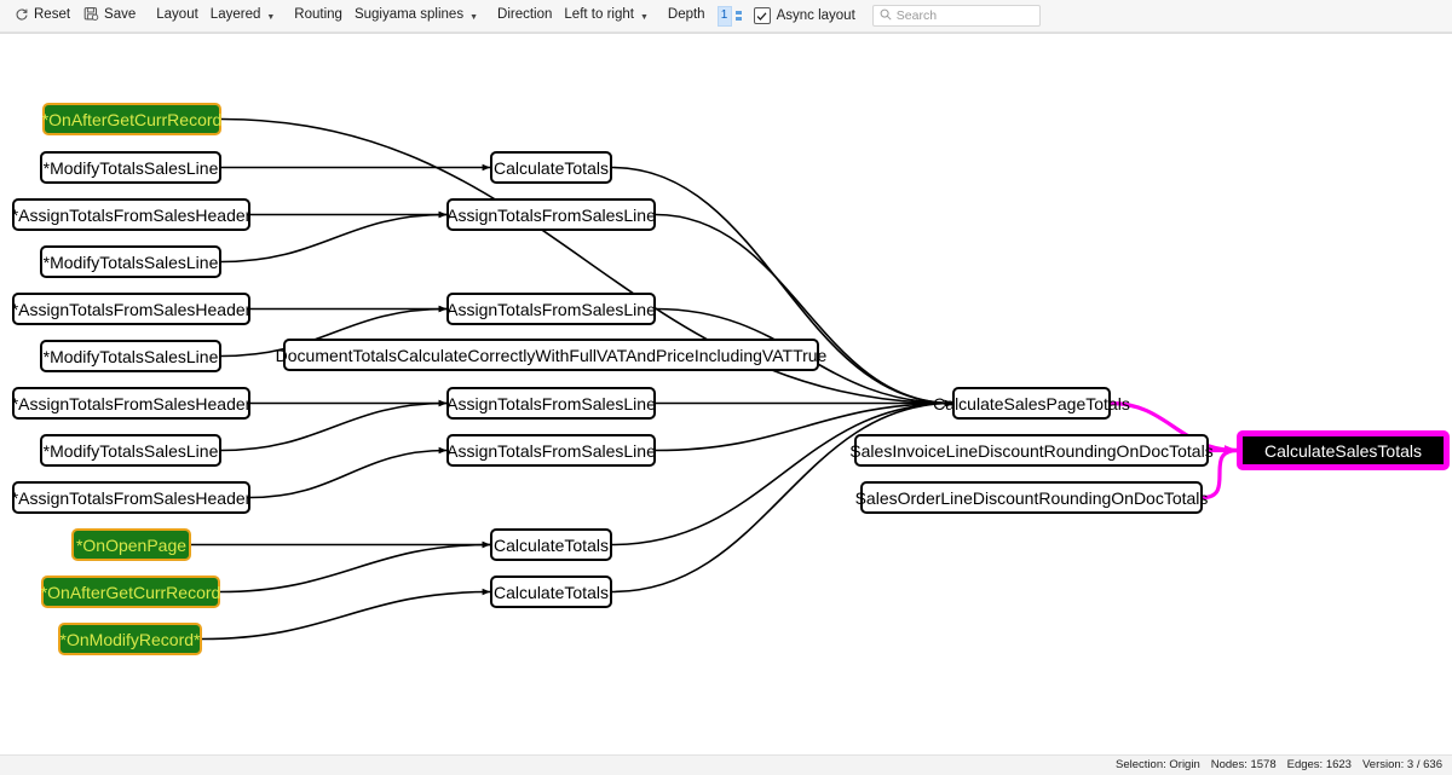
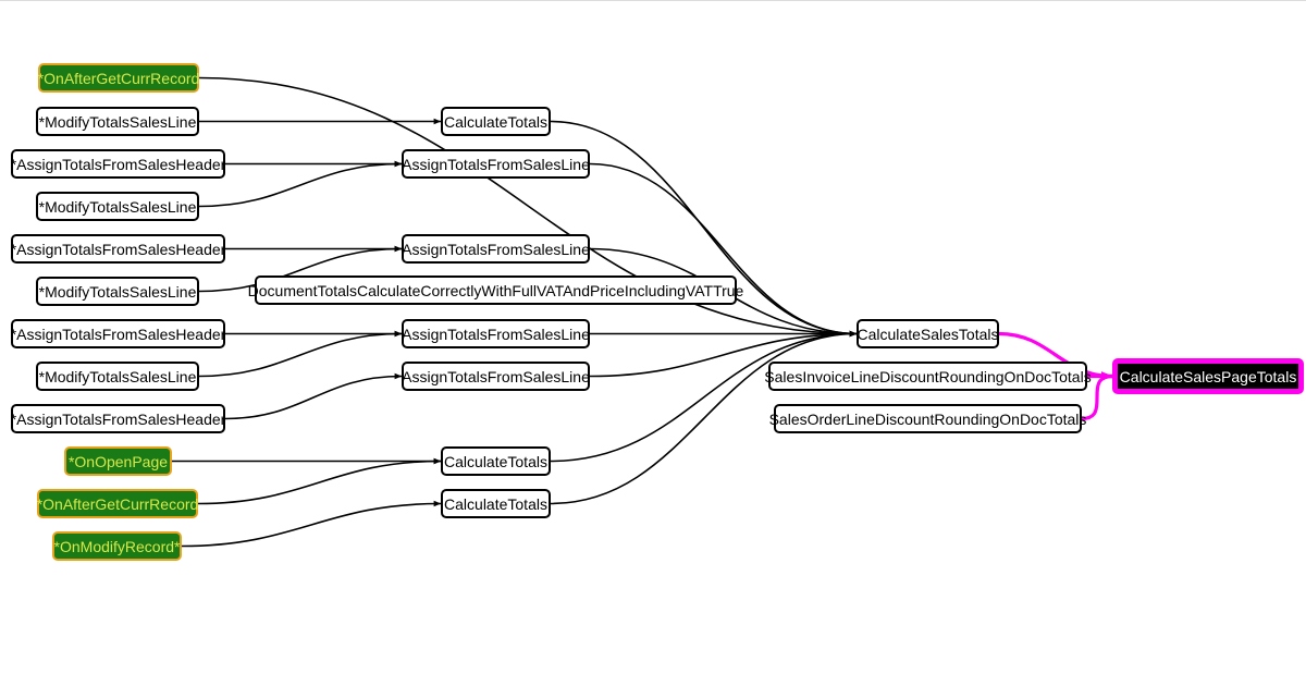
- Reset
- Save
- Layout
- Layered
- Routing
- Sugiyama splines
- Direction
- Left to right
- Depth
- 1
- Async layout
- Search
  *OnAfterGetCurrRecord
  *ModifyTotalsSalesLine
  *AssignTotalsFromSalesHeader
  *ModifyTotalsSalesLine
  *AssignTotalsFromSalesHeader
  *ModifyTotalsSalesLine
  *AssignTotalsFromSalesHeader
  *ModifyTotalsSalesLine
  *AssignTotalsFromSalesHeader
  *OnOpenPage
  *OnAfterGetCurrRecord
  *OnModifyRecord*
  CalculateTotals
  AssignTotalsFromSalesLine
  AssignTotalsFromSalesLine
  DocumentTotalsCalculateCorrectlyWithFullVATAndPriceIncludingVATTrue
  AssignTotalsFromSalesLine
  AssignTotalsFromSalesLine
  CalculateTotals
  CalculateTotals
- CalculateSalesPageTotals
+ CalculateSalesTotals
  SalesInvoiceLineDiscountRoundingOnDocTotals
  SalesOrderLineDiscountRoundingOnDocTotals
- CalculateSalesTotals
+ CalculateSalesPageTotals
- Selection: Origin
- Nodes: 1578
- Edges: 1623
- Version: 3 / 636
